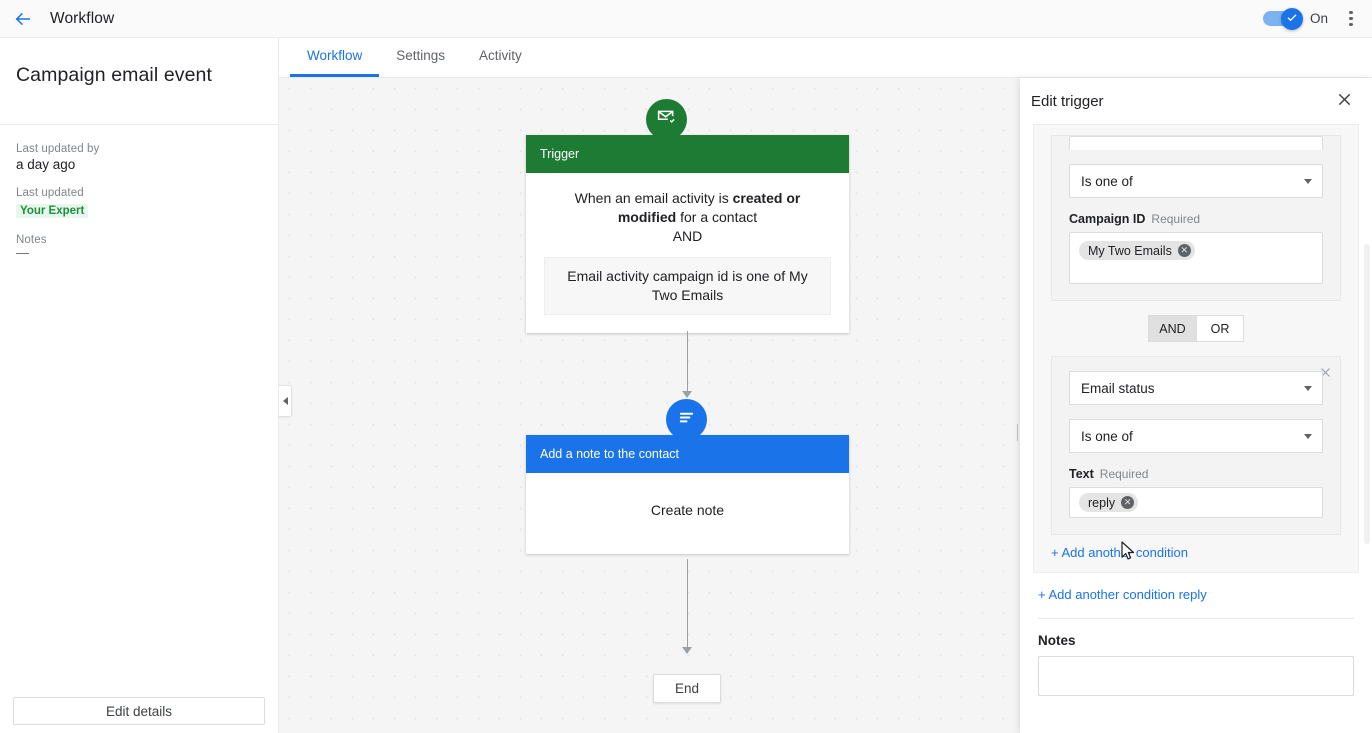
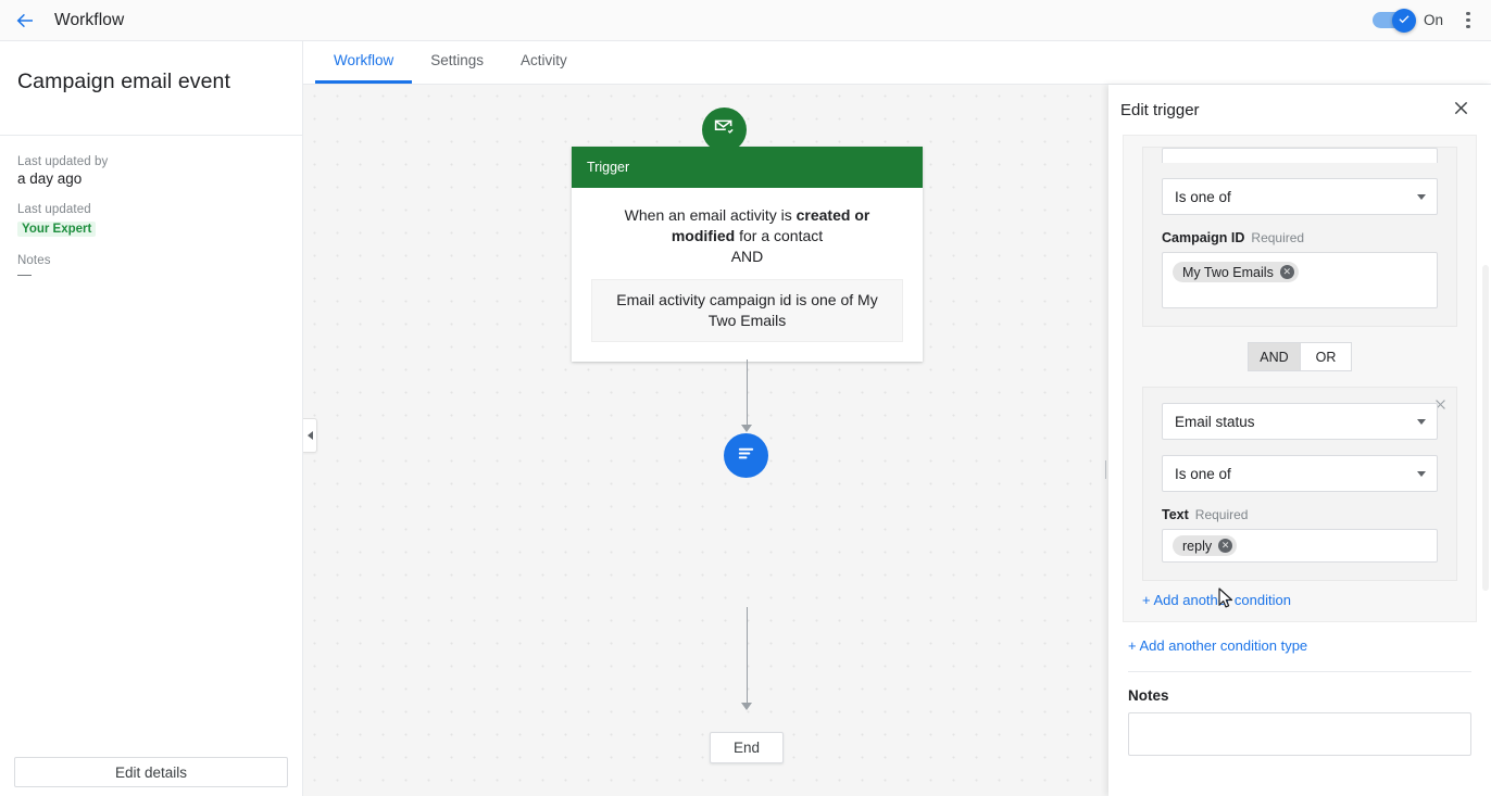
  Workflow
  On
  Campaign email event
  Last updated by
  a day ago
  Last updated
  Your Expert
  Notes
  —
  Edit details
  Workflow
  Settings
  Activity
  Trigger
  When an email activity is created or modified for a contact
  AND
  Email activity campaign id is one of My Two Emails
- Add a note to the contact
- Create note
  End
  Edit trigger
  Is one of
  Campaign ID Required
  My Two Emails
  ✕
  AND
  OR
  Email status
  Is one of
  Text Required
  reply
  ✕
  + Add anoth condition
- + Add another condition reply
+ + Add another condition type
  Notes
